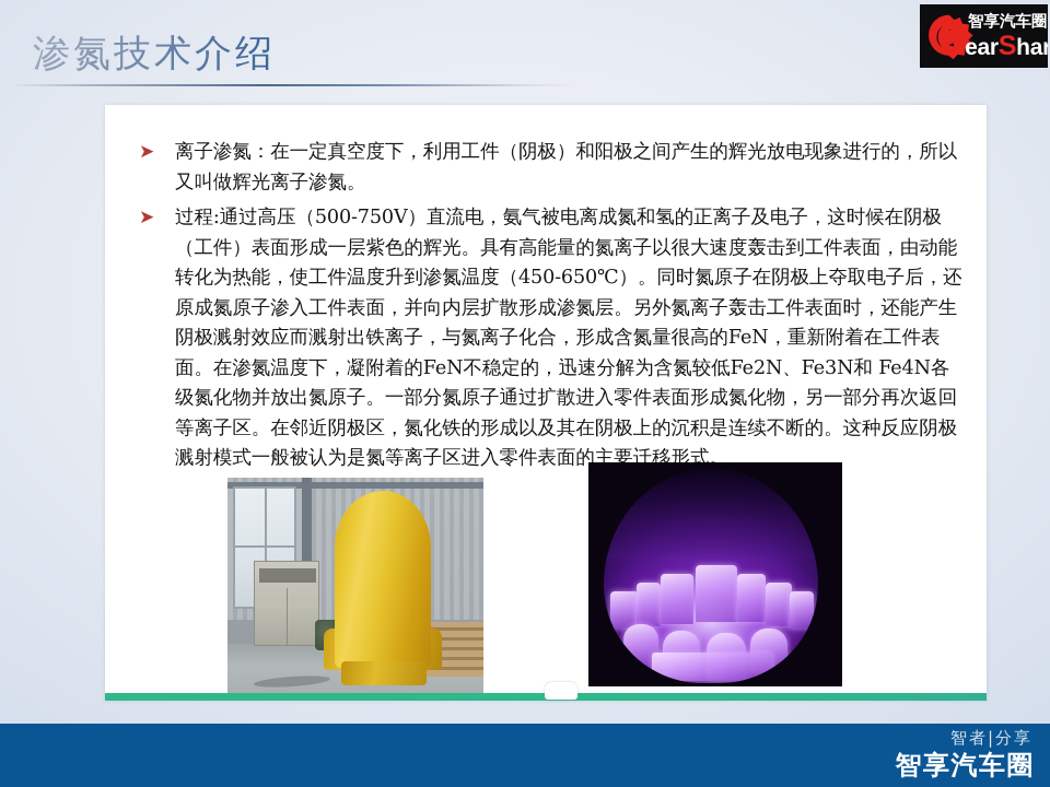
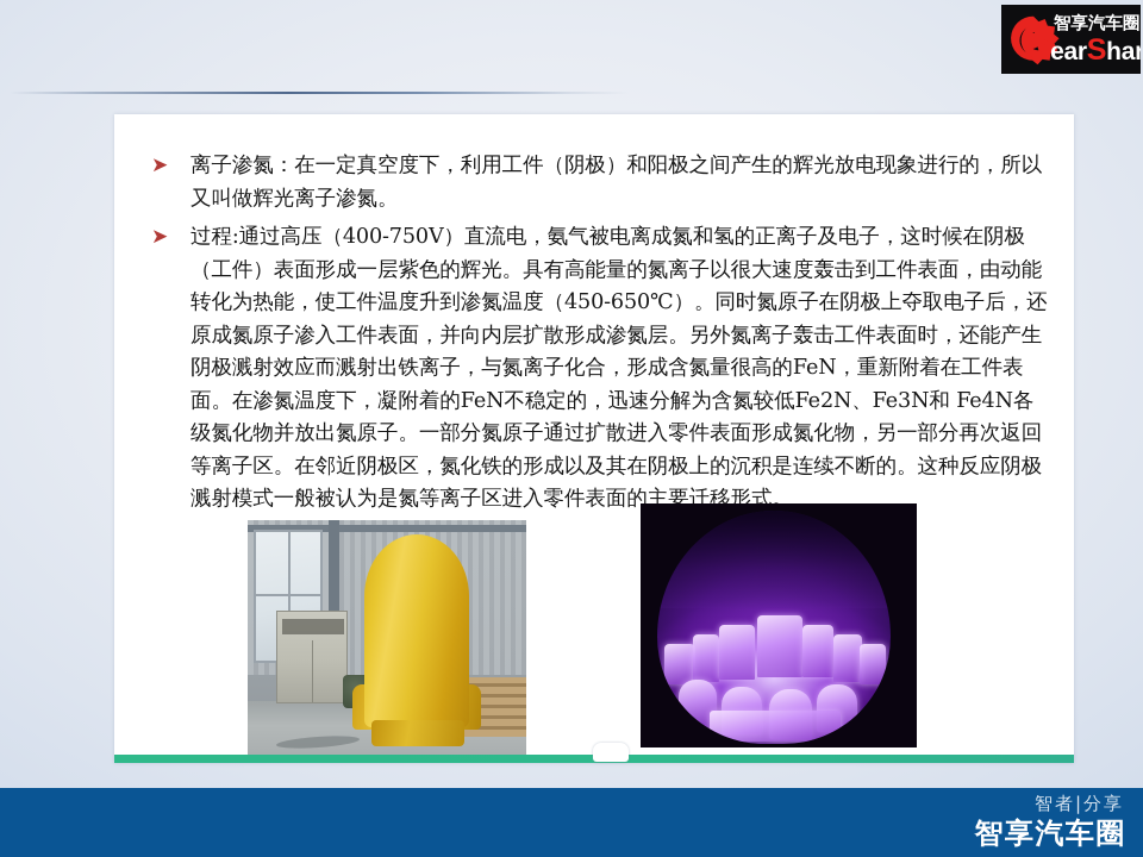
  智享汽车圈
  GearShar
- 渗氮技术介绍
  ➤
  离子渗氮：在一定真空度下，利用工件（阴极）和阳极之间产生的辉光放电现象进行的，所以又叫做辉光离子渗氮。
  ➤
- 过程:通过高压（500-750V）直流电，氨气被电离成氮和氢的正离子及电子，这时候在阴极（工件）表面形成一层紫色的辉光。具有高能量的氮离子以很大速度轰击到工件表面，由动能转化为热能，使工件温度升到渗氮温度（450-650℃）。同时氮原子在阴极上夺取电子后，还原成氮原子渗入工件表面，并向内层扩散形成渗氮层。另外氮离子轰击工件表面时，还能产生阴极溅射效应而溅射出铁离子，与氮离子化合，形成含氮量很高的FeN，重新附着在工件表面。在渗氮温度下，凝附着的FeN不稳定的，迅速分解为含氮较低Fe2N、Fe3N和 Fe4N各级氮化物并放出氮原子。一部分氮原子通过扩散进入零件表面形成氮化物，另一部分再次返回等离子区。在邻近阴极区，氮化铁的形成以及其在阴极上的沉积是连续不断的。这种反应阴极溅射模式一般被认为是氮等离子区进入零件表面的主要迁移形式。
+ 过程:通过高压（400-750V）直流电，氨气被电离成氮和氢的正离子及电子，这时候在阴极（工件）表面形成一层紫色的辉光。具有高能量的氮离子以很大速度轰击到工件表面，由动能转化为热能，使工件温度升到渗氮温度（450-650℃）。同时氮原子在阴极上夺取电子后，还原成氮原子渗入工件表面，并向内层扩散形成渗氮层。另外氮离子轰击工件表面时，还能产生阴极溅射效应而溅射出铁离子，与氮离子化合，形成含氮量很高的FeN，重新附着在工件表面。在渗氮温度下，凝附着的FeN不稳定的，迅速分解为含氮较低Fe2N、Fe3N和 Fe4N各级氮化物并放出氮原子。一部分氮原子通过扩散进入零件表面形成氮化物，另一部分再次返回等离子区。在邻近阴极区，氮化铁的形成以及其在阴极上的沉积是连续不断的。这种反应阴极溅射模式一般被认为是氮等离子区进入零件表面的主要迁移形式。
  智者|分享
  智享汽车圈
